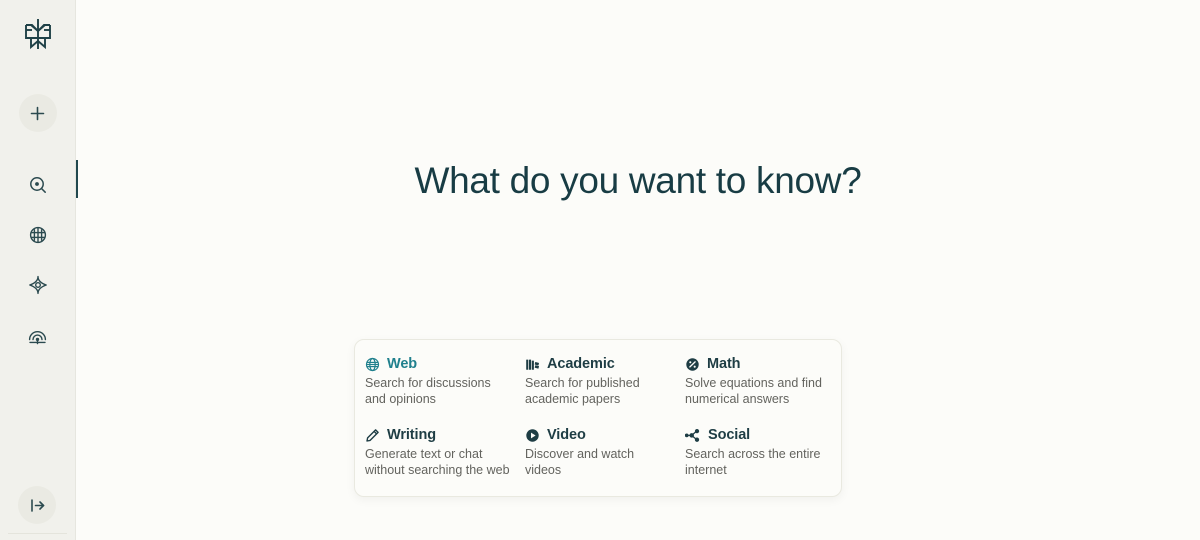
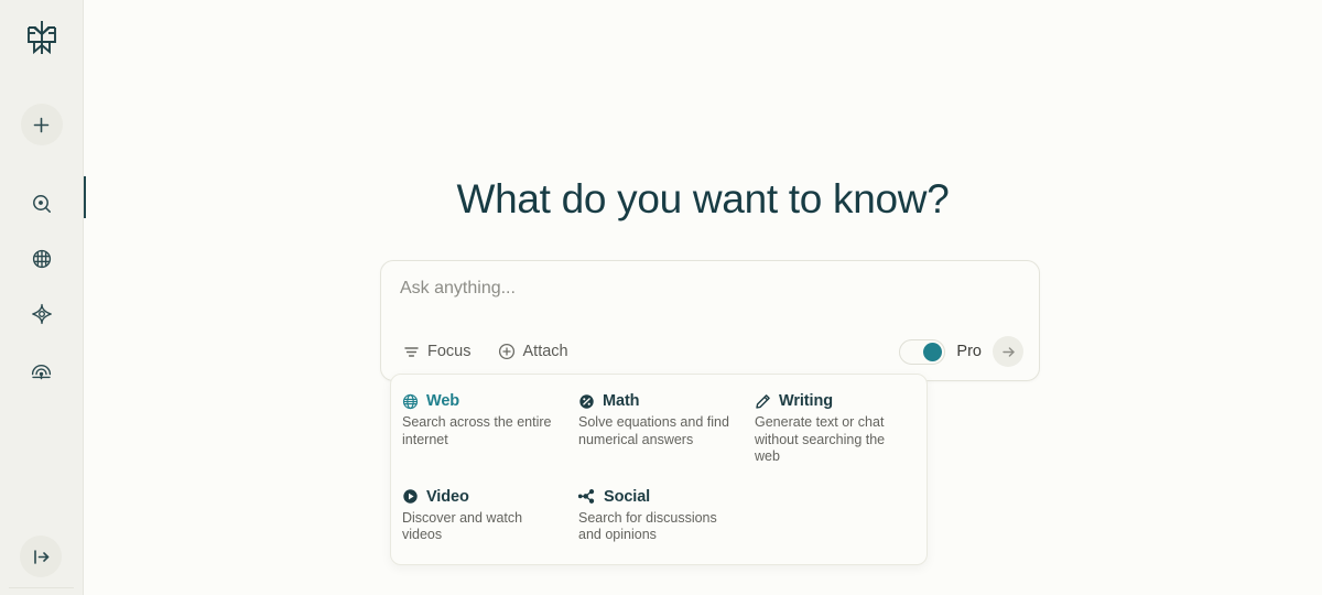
  What do you want to know?
+ Ask anything...
+ Focus
+ Attach
+ Pro
  Web
- Search for discussions and opinions
+ Search across the entire internet
- Academic
- Search for published academic papers
  Math
  Solve equations and find numerical answers
  Writing
  Generate text or chat without searching the web
  Video
  Discover and watch videos
  Social
- Search across the entire internet
+ Search for discussions and opinions
